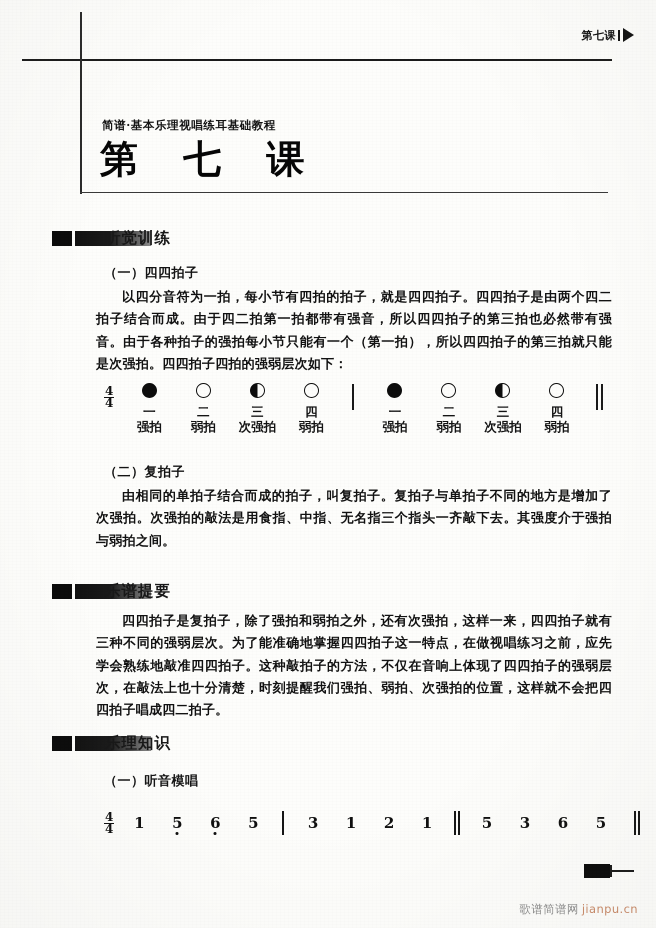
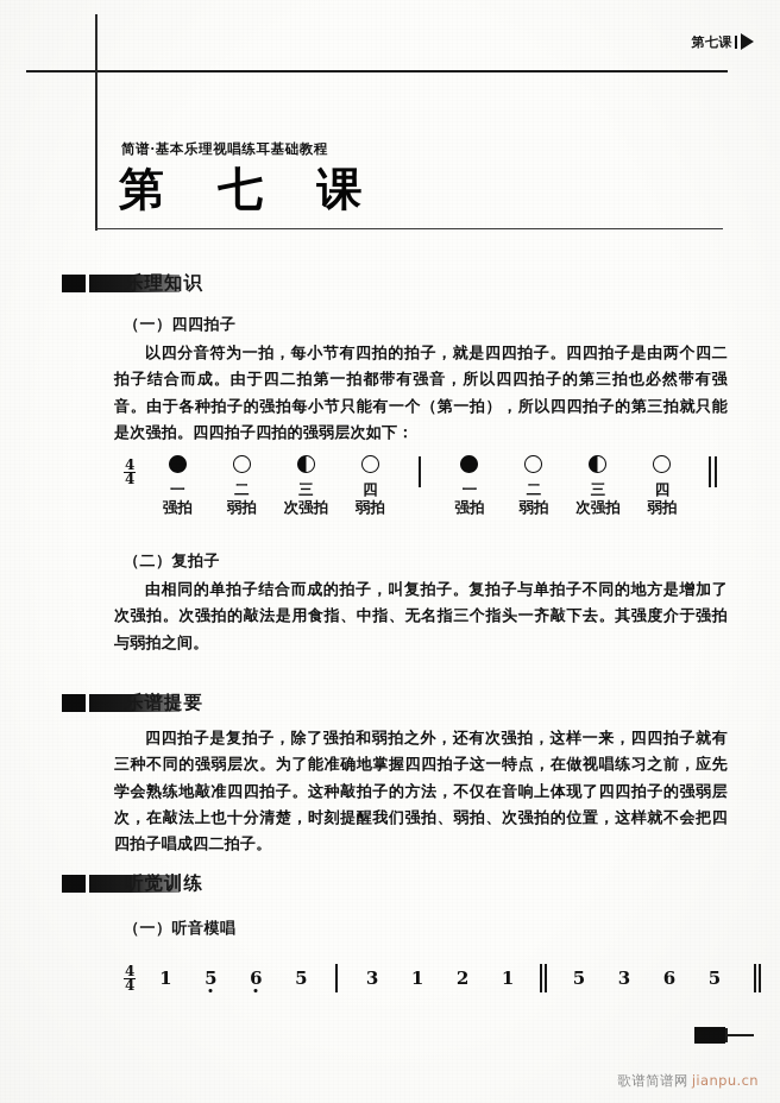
- 听觉训练
+ 乐理知识
  乐谱提要
- 乐理知识
+ 听觉训练
